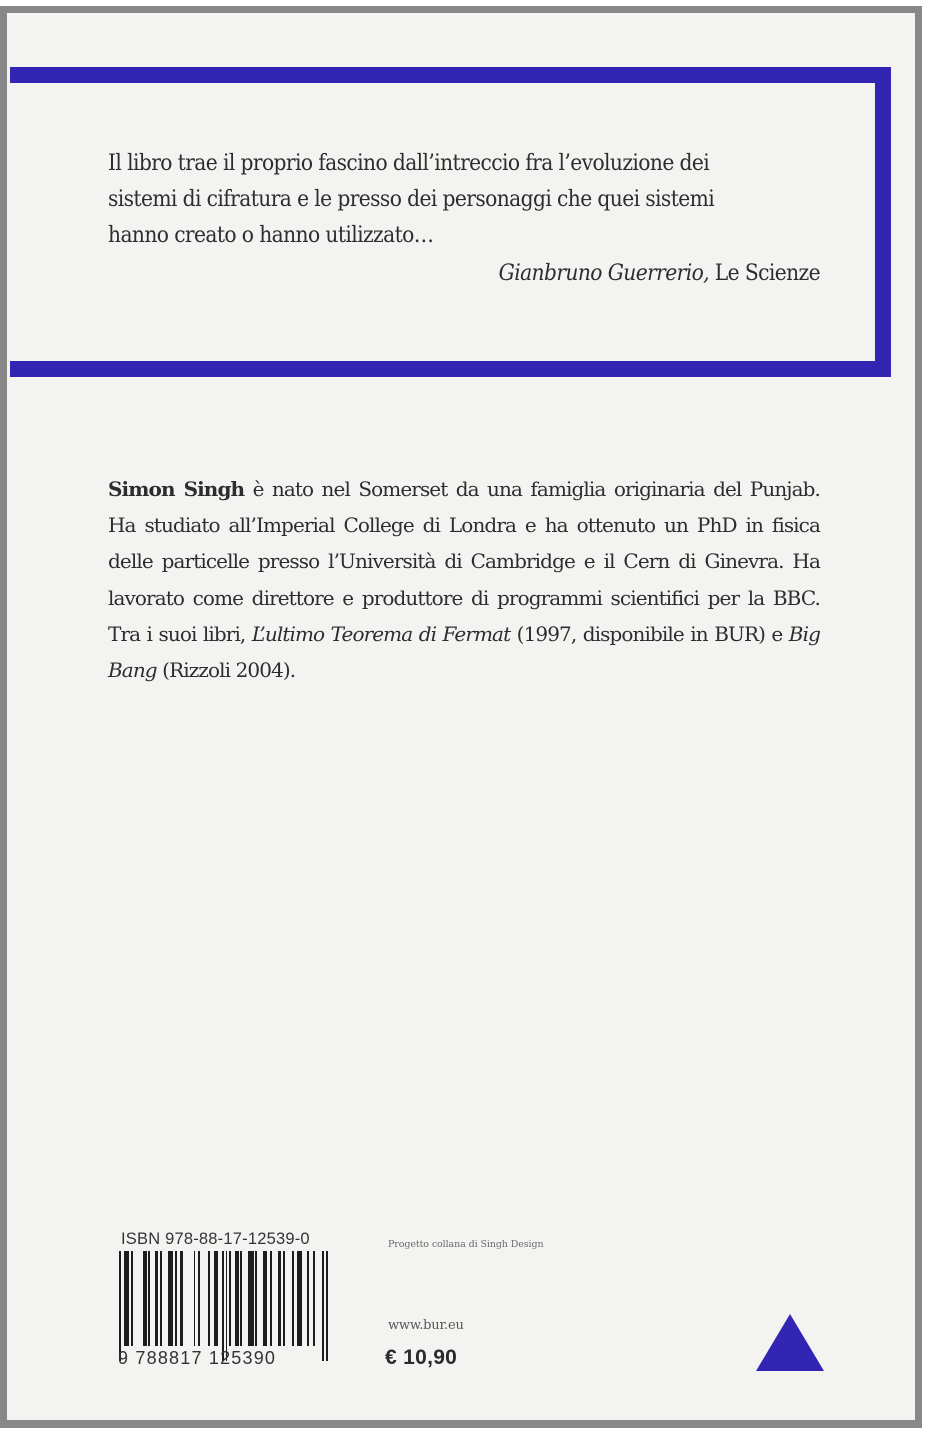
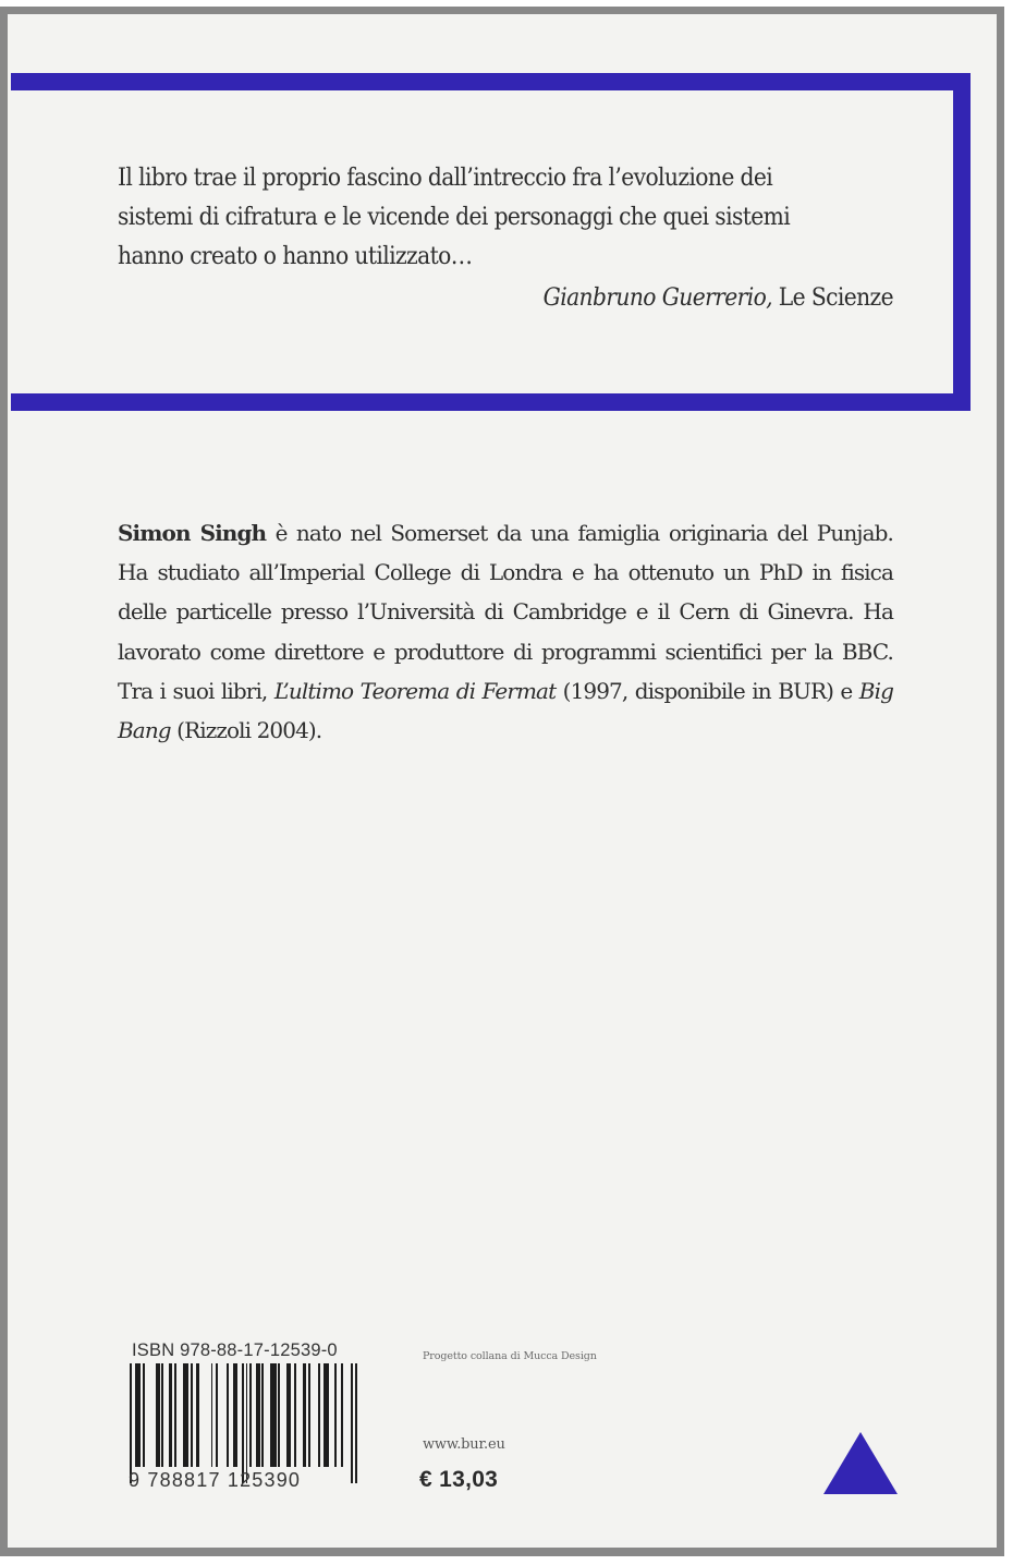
  Il libro trae il proprio fascino dall’intreccio fra l’evoluzione dei
- sistemi di cifratura e le presso dei personaggi che quei sistemi
+ sistemi di cifratura e le vicende dei personaggi che quei sistemi
  hanno creato o hanno utilizzato…
  Gianbruno Guerrerio, Le Scienze
  Simon Singh è nato nel Somerset da una famiglia originaria del Punjab. Ha studiato all’Imperial College di Londra e ha ottenuto un PhD in fisica delle particelle presso l’Università di Cambridge e il Cern di Ginevra. Ha lavorato come direttore e produttore di programmi scientifici per la BBC. Tra i suoi libri, L’ultimo Teorema di Fermat (1997, disponibile in BUR) e Big Bang (Rizzoli 2004).
  ISBN 978-88-17-12539-0
  9 788817 125390
- Progetto collana di Singh Design
+ Progetto collana di Mucca Design
  www.bur.eu
- € 10,90
+ € 13,03
